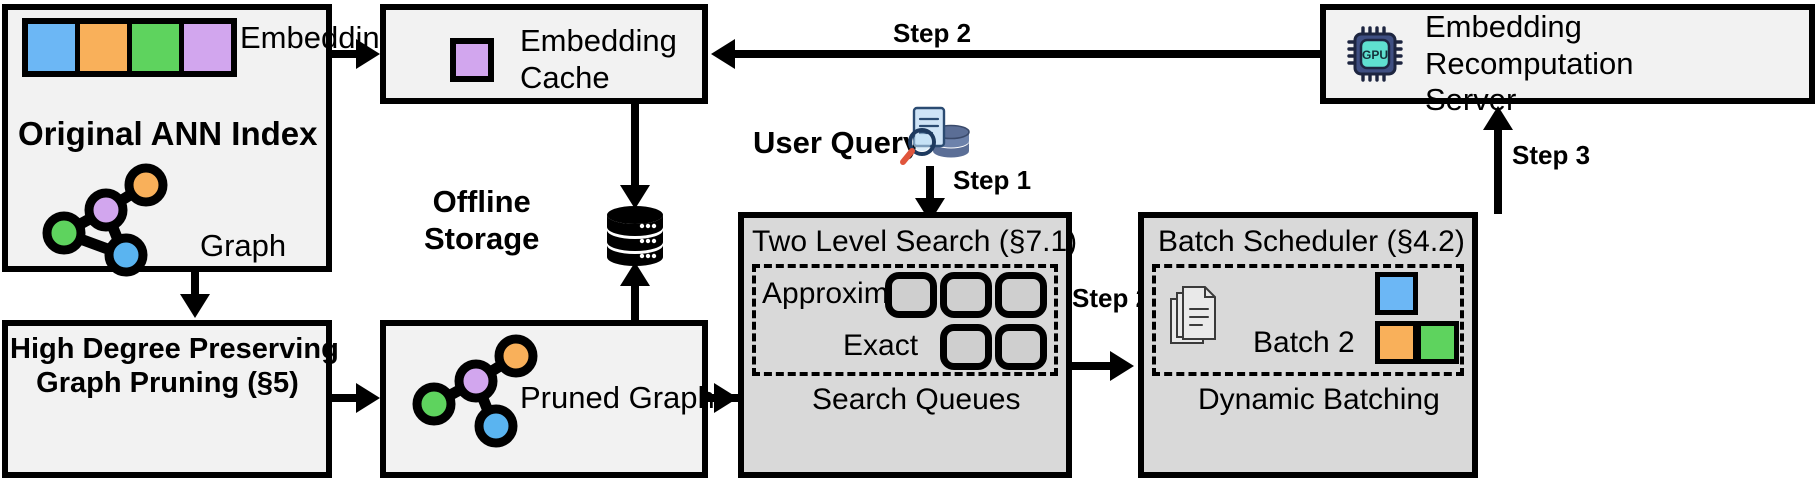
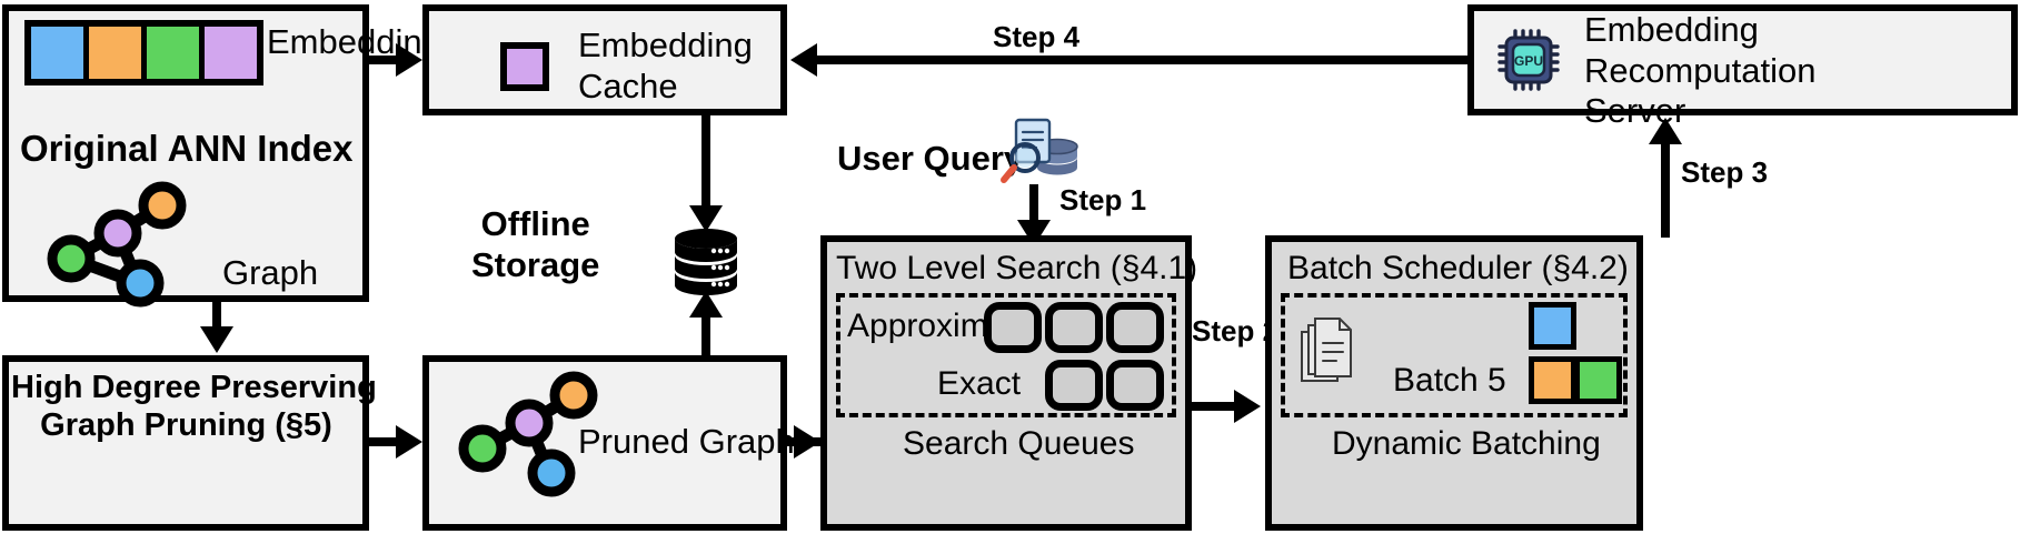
  Embeddin
  Original ANN Index
  Graph
  Embedding
  Cache
  GPU
  Embedding
  Recomputation
  Server
- Step 2
+ Step 4
  Offline
  Storage
  High Degree Preserving
  Graph Pruning (§5)
  Pruned Graph
  User Quer
  Step 1
- Two Level Search (§7.1)
+ Two Level Search (§4.1)
  Approxim
  Exact
  Search Queues
  Step
  Batch Scheduler (§4.2)
- Batch 2
+ Batch 5
  Dynamic Batching
  Step 3
